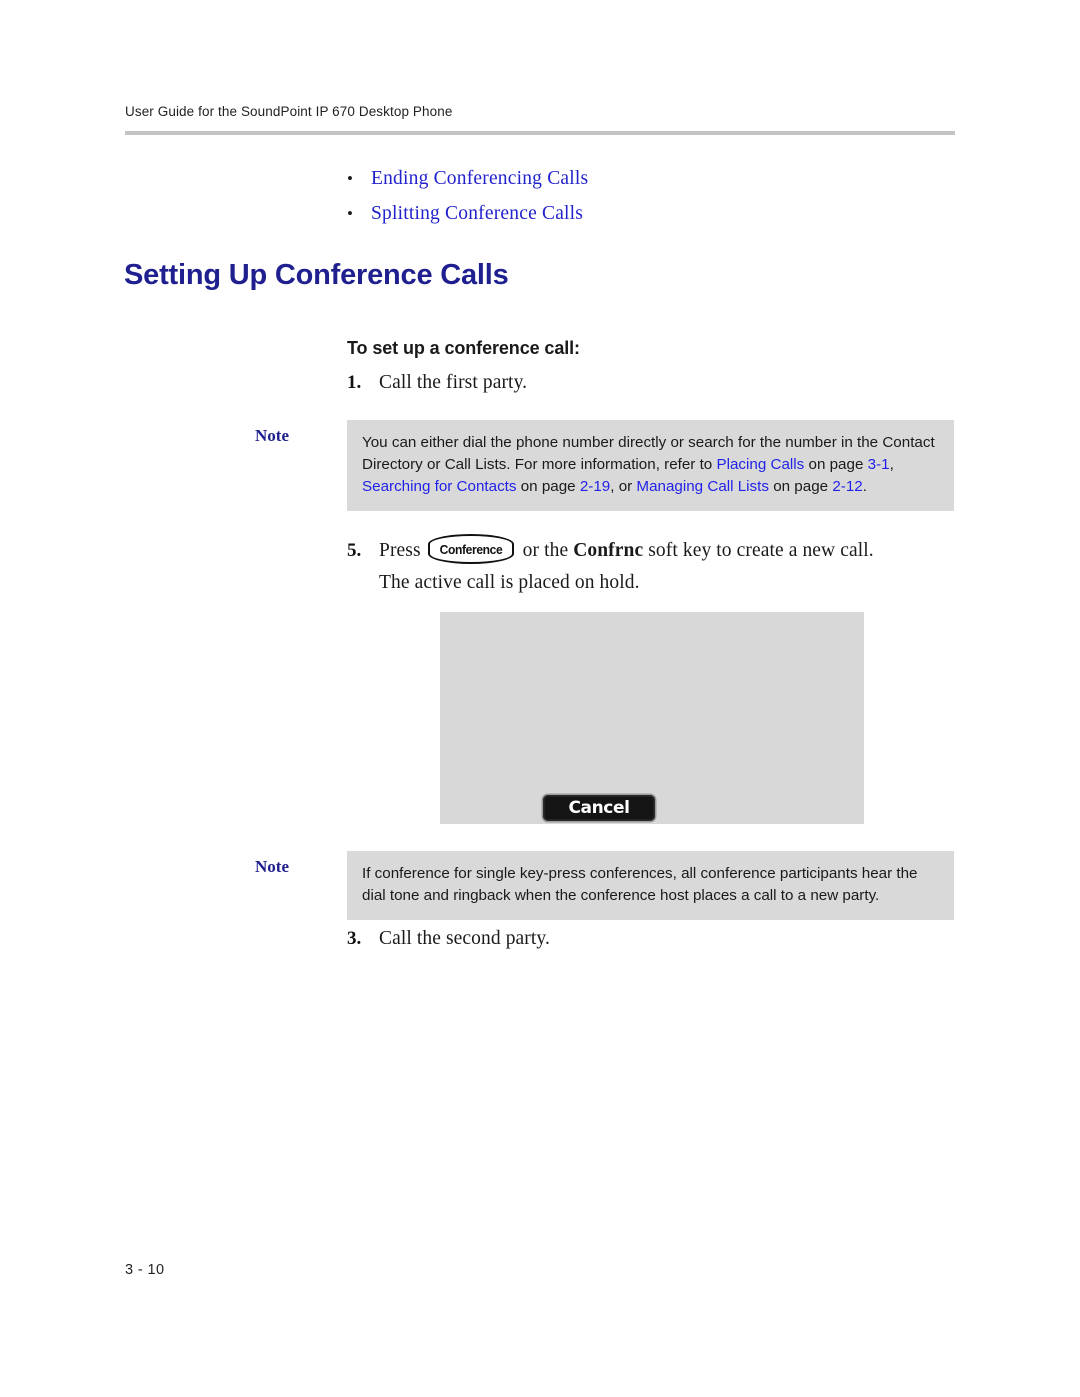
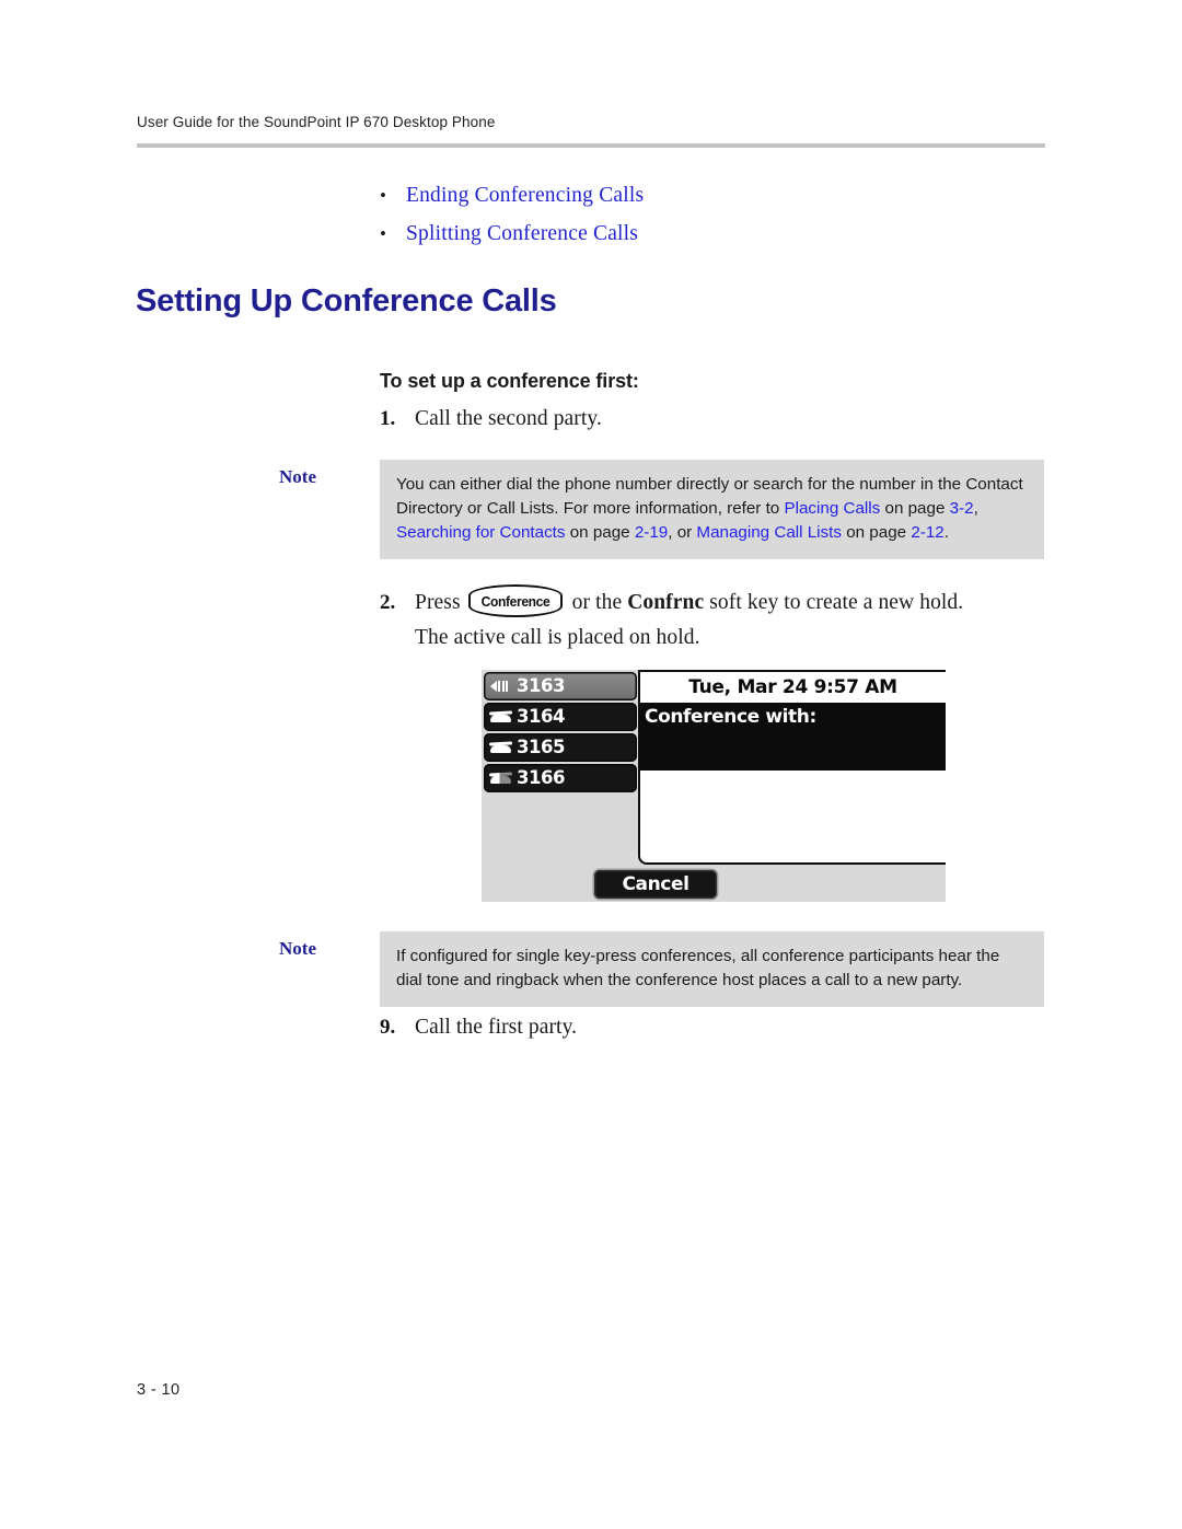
  User Guide for the SoundPoint IP 670 Desktop Phone
  •
  Ending Conferencing Calls
  •
  Splitting Conference Calls
  Setting Up Conference Calls
- To set up a conference call:
+ To set up a conference first:
  1.
- Call the first party.
+ Call the second party.
- 5.
+ 2.
  Press
  Conference
- or the Confrnc soft key to create a new call.
+ or the Confrnc soft key to create a new hold.
  The active call is placed on hold.
  Note
- You can either dial the phone number directly or search for the number in the Contact Directory or Call Lists. For more information, refer to Placing Calls on page 3-1, Searching for Contacts on page 2-19, or Managing Call Lists on page 2-12.
+ You can either dial the phone number directly or search for the number in the Contact Directory or Call Lists. For more information, refer to Placing Calls on page 3-2, Searching for Contacts on page 2-19, or Managing Call Lists on page 2-12.
+ 3163
+ 3164
+ 3165
+ 3166
+ Tue, Mar 24 9:57 AM
+ Conference with:
  Cancel
  Note
- If conference for single key-press conferences, all conference participants hear the dial tone and ringback when the conference host places a call to a new party.
+ If configured for single key-press conferences, all conference participants hear the dial tone and ringback when the conference host places a call to a new party.
- 3.
+ 9.
- Call the second party.
+ Call the first party.
  3 - 10
